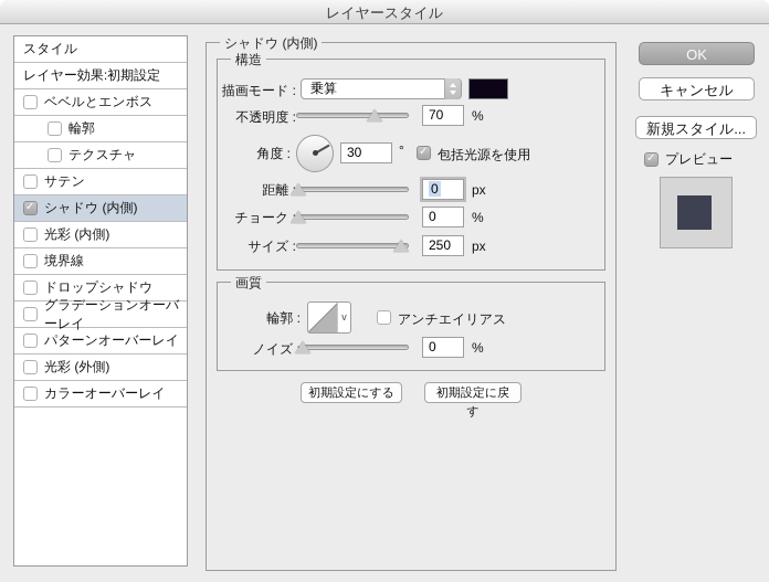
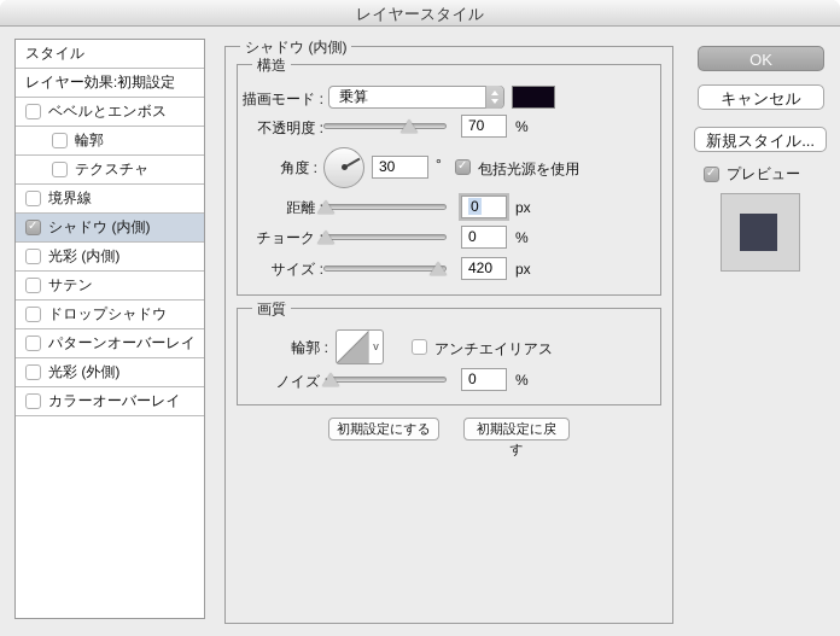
  レイヤースタイル
  スタイル
  レイヤー効果:初期設定
  ベベルとエンボス
  輪郭
  テクスチャ
- サテン
+ 境界線
  シャドウ (内側)
  光彩 (内側)
- 境界線
+ サテン
  ドロップシャドウ
- グラデーションオーバーレイ
  パターンオーバーレイ
  光彩 (外側)
  カラーオーバーレイ
  シャドウ (内側)
  構造
  描画モード :
  乗算
  不透明度 :
  70
  %
  角度 :
  30
  °
  包括光源を使用
  距離 :
  0
  px
  チョーク :
  0
  %
  サイズ :
- 250
+ 420
  px
  画質
  輪郭 :
  v
  アンチエイリアス
  ノイズ :
  0
  %
  初期設定にする
  初期設定に戻す
  OK
  キャンセル
  新規スタイル...
  プレビュー
